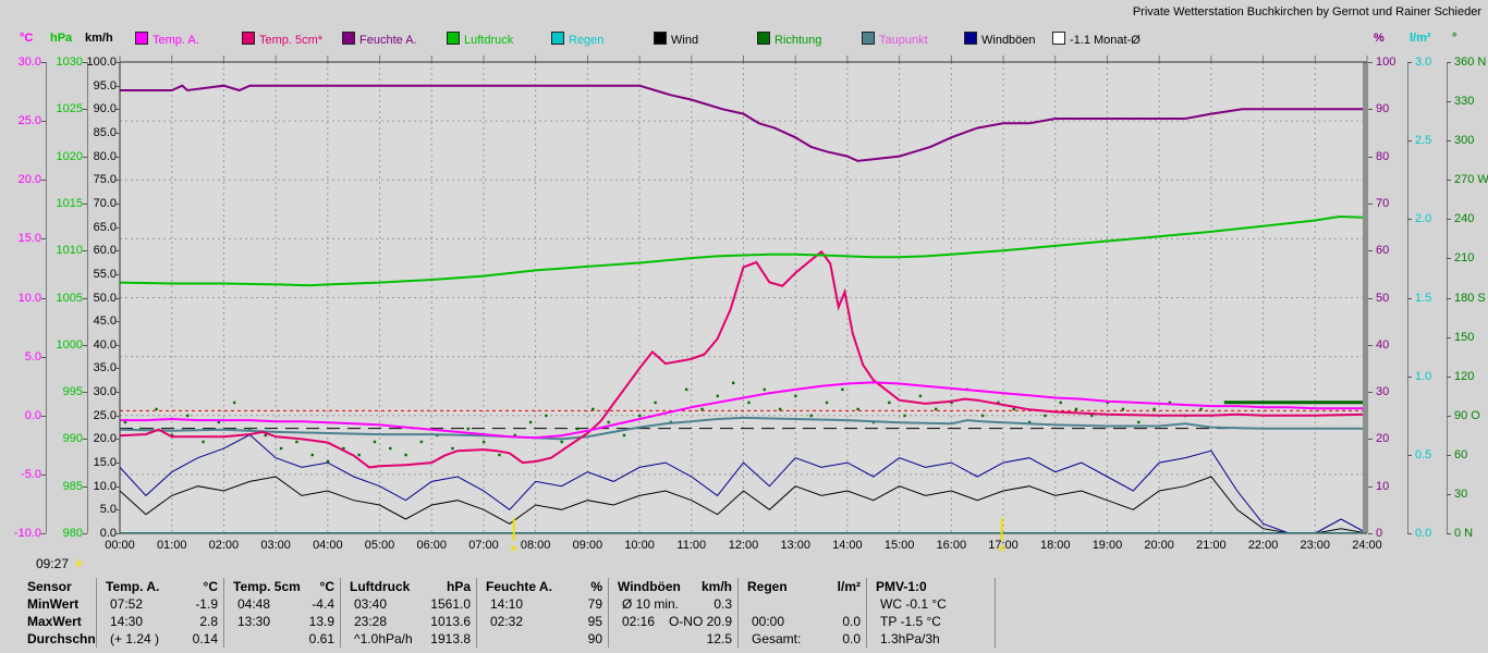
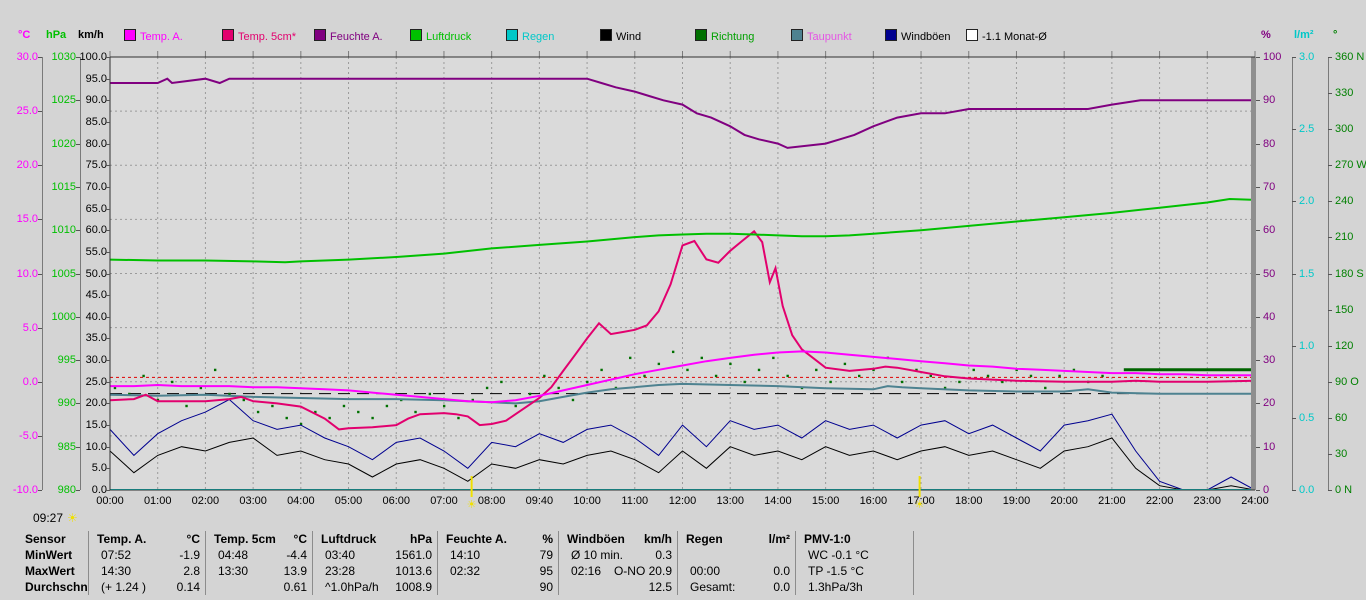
- Private Wetterstation Buchkirchen by Gernot und Rainer Schieder
  Temp. A.
  Temp. 5cm*
  Feuchte A.
  Luftdruck
  Regen
  Wind
  Richtung
  Taupunkt
  Windböen
  -1.1 Monat-Ø
  °C
  30.0
  25.0
  20.0
  15.0
  10.0
  5.0
  0.0
  -5.0
  -10.0
  hPa
  1030
  1025
  1020
  1015
  1010
  1005
  1000
  995
  990
  985
  980
  km/h
  100.0
  95.0
  90.0
  85.0
  80.0
  75.0
  70.0
  65.0
  60.0
  55.0
  50.0
  45.0
  40.0
  35.0
  30.0
  25.0
  20.0
  15.0
  10.0
  5.0
  0.0
  %
  100
  90
  80
  70
  60
  50
  40
  30
  20
  10
  0
  l/m²
  3.0
  2.5
  2.0
  1.5
  1.0
  0.5
  0.0
  °
  360 N
  330
  300
  270 W
  240
  210
  180 S
  150
  120
  90 O
  60
  30
  0 N
  00:00
  01:00
  02:00
  03:00
  04:00
  05:00
  06:00
  07:00
  08:00
- 09:00
+ 09:40
  10:00
  11:00
  12:00
  13:00
  14:00
  15:00
  16:00
  17:00
  18:00
  19:00
  20:00
  21:00
  22:00
  23:00
  24:00
  09:27 ☀
  Sensor
  Temp. A.
  °C
  Temp. 5cm
  °C
  Luftdruck
  hPa
  Feuchte A.
  %
  Windböen
  km/h
  Regen
  l/m²
  PMV-1:0
  MinWert
  07:52
  -1.9
  04:48
  -4.4
  03:40
  1561.0
  14:10
  79
  Ø 10 min.
  0.3
  WC -0.1 °C
  MaxWert
  14:30
  2.8
  13:30
  13.9
  23:28
  1013.6
  02:32
  95
  02:16
  O-NO 20.9
  00:00
  0.0
  TP -1.5 °C
  Durchschn
  (+ 1.24 )
  0.14
  0.61
  ^1.0hPa/h
- 1913.8
+ 1008.9
  90
  12.5
  Gesamt:
  0.0
  1.3hPa/3h
  ☀
  ☀
